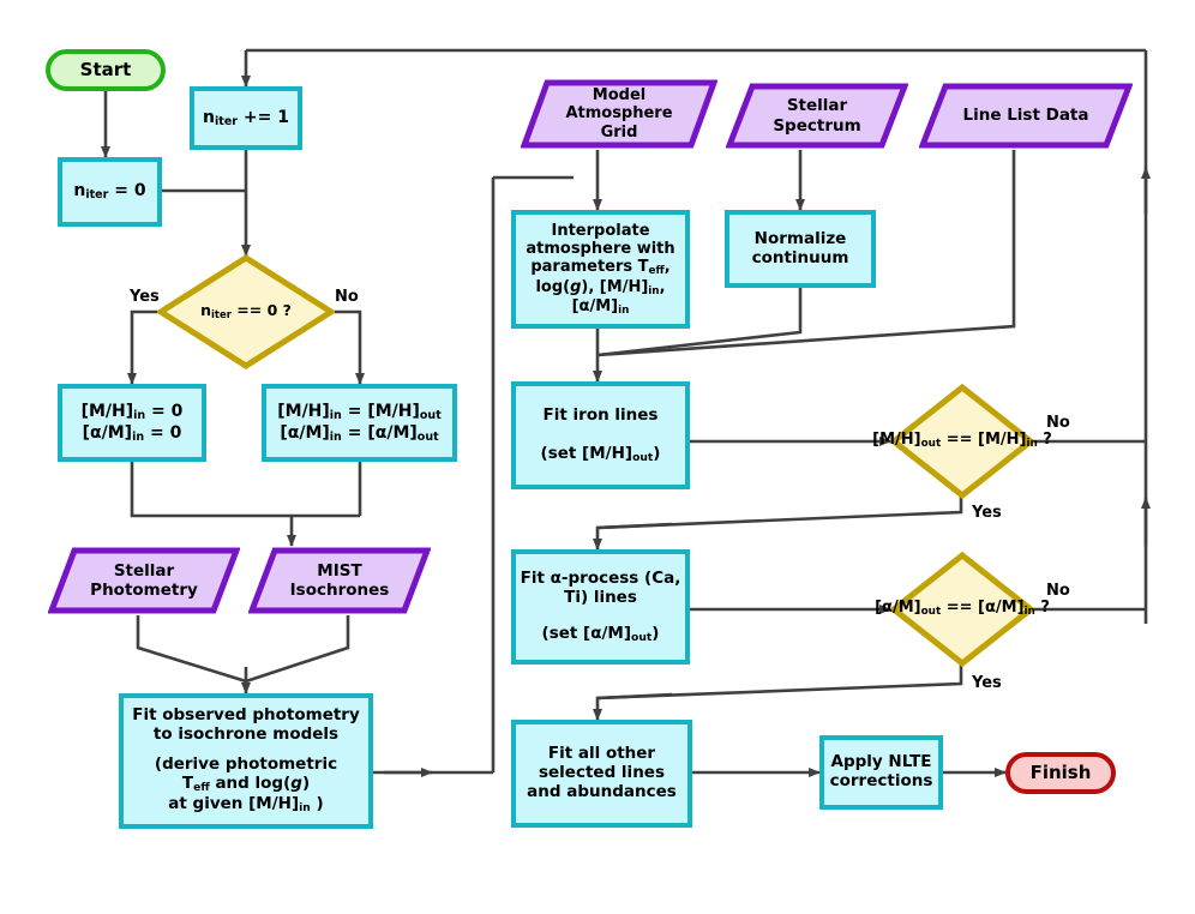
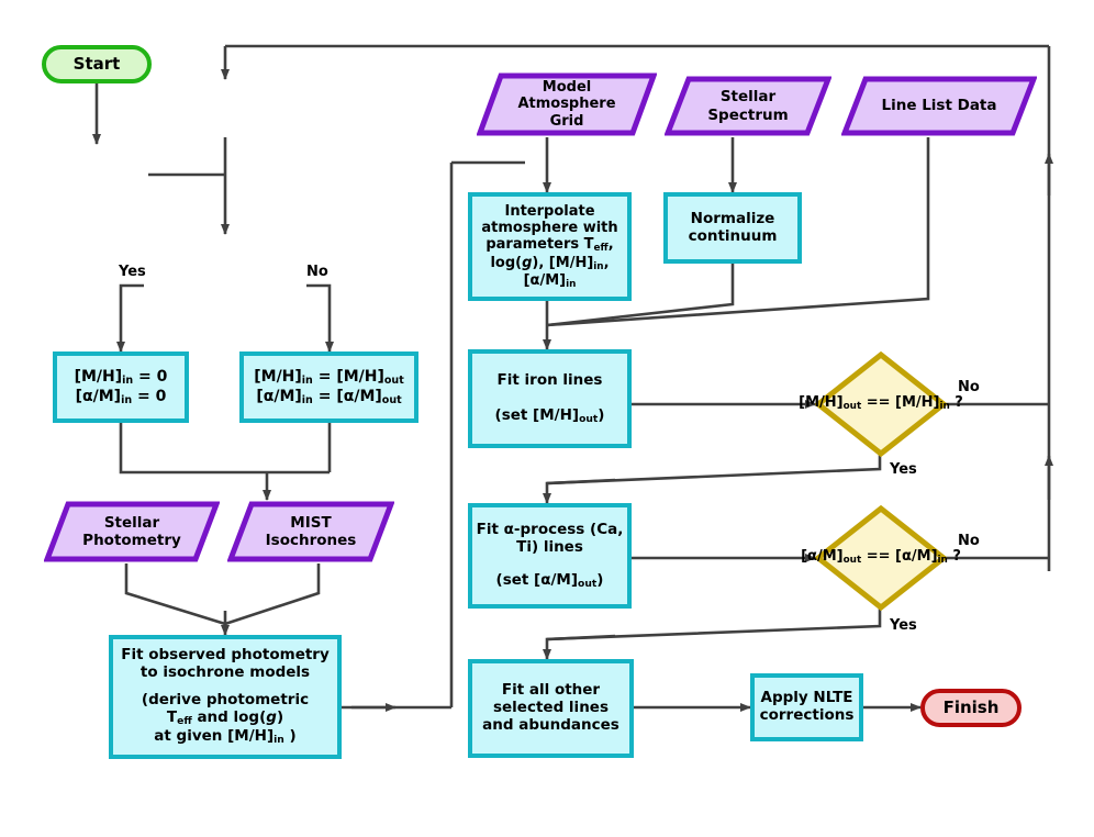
  Start
  Finish
- niter = 0
- niter += 1
- niter == 0 ?
  Yes
  No
  [M/H]in = 0
  [α/M]in = 0
  [M/H]in = [M/H]out
  [α/M]in = [α/M]out
  Stellar
  Photometry
  MIST
  Isochrones
  Fit observed photometry
  to isochrone models
  (derive photometric
  Teff and log(g)
  at given [M/H]in )
  Model
  Atmosphere
  Grid
  Stellar
  Spectrum
  Line List Data
  Interpolate
  atmosphere with
  parameters Teff,
  log(g), [M/H]in,
  [α/M]in
  Normalize
  continuum
  Fit iron lines
  (set [M/H]out)
  [M/H]out == [M/H]in ?
  No
  Yes
  Fit α-process (Ca,
  Ti) lines
  (set [α/M]out)
  [α/M]out == [α/M]in ?
  No
  Yes
  Fit all other
  selected lines
  and abundances
  Apply NLTE
  corrections
